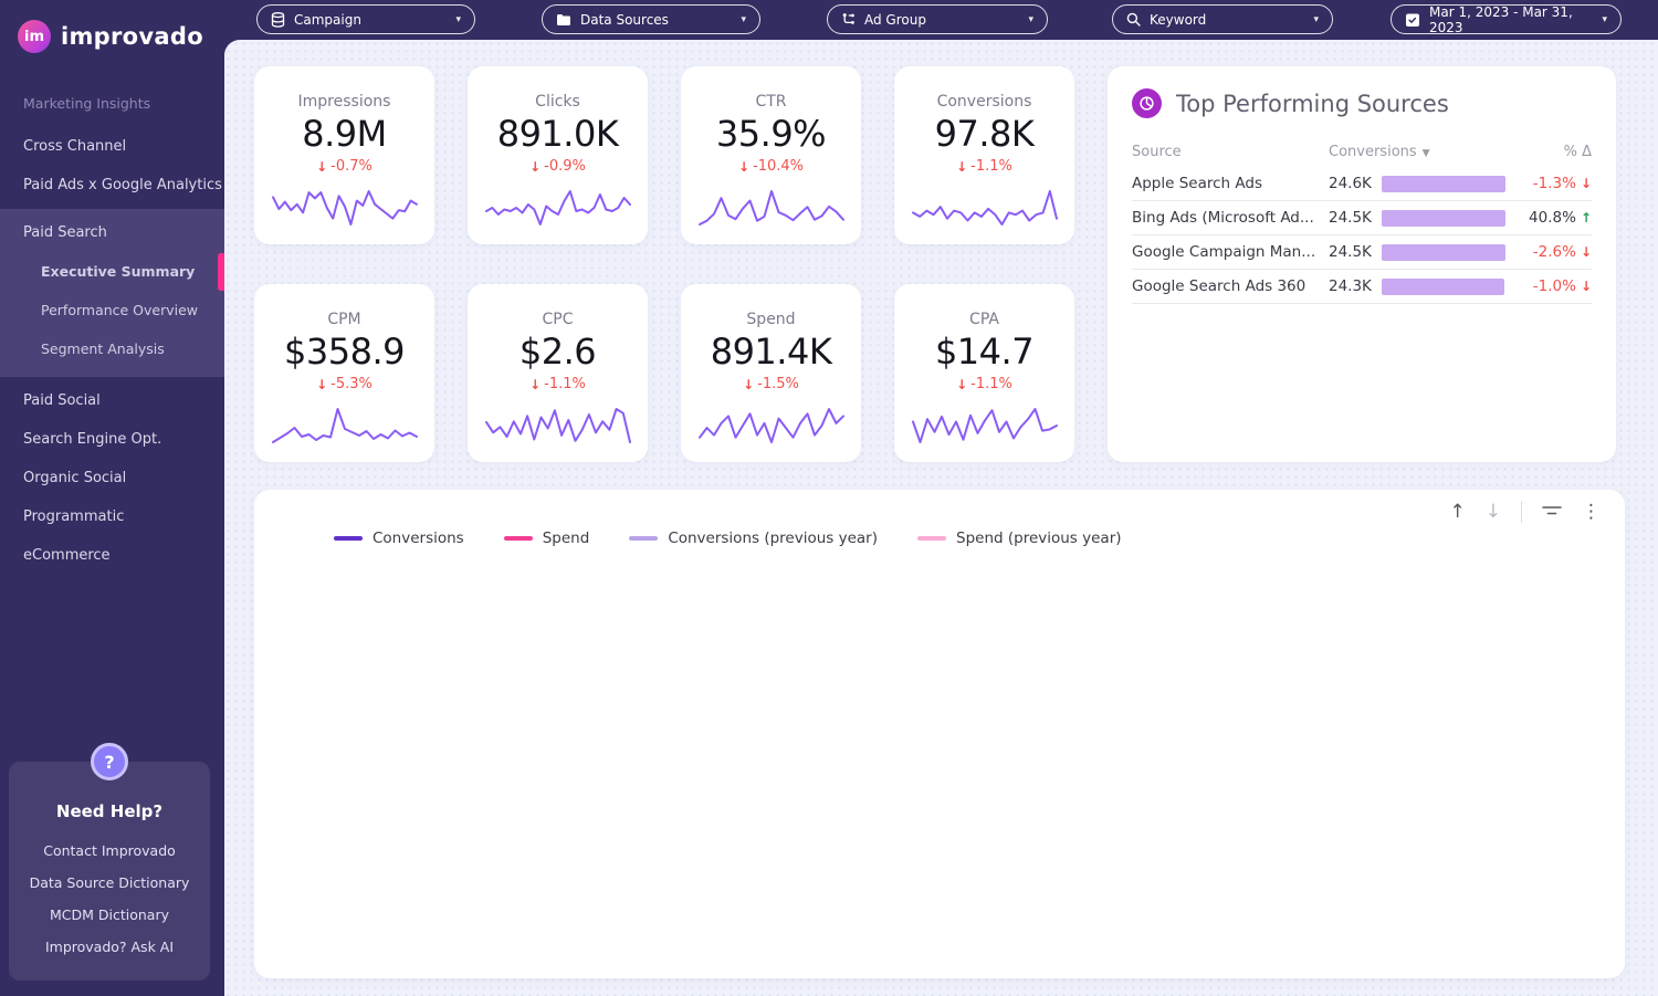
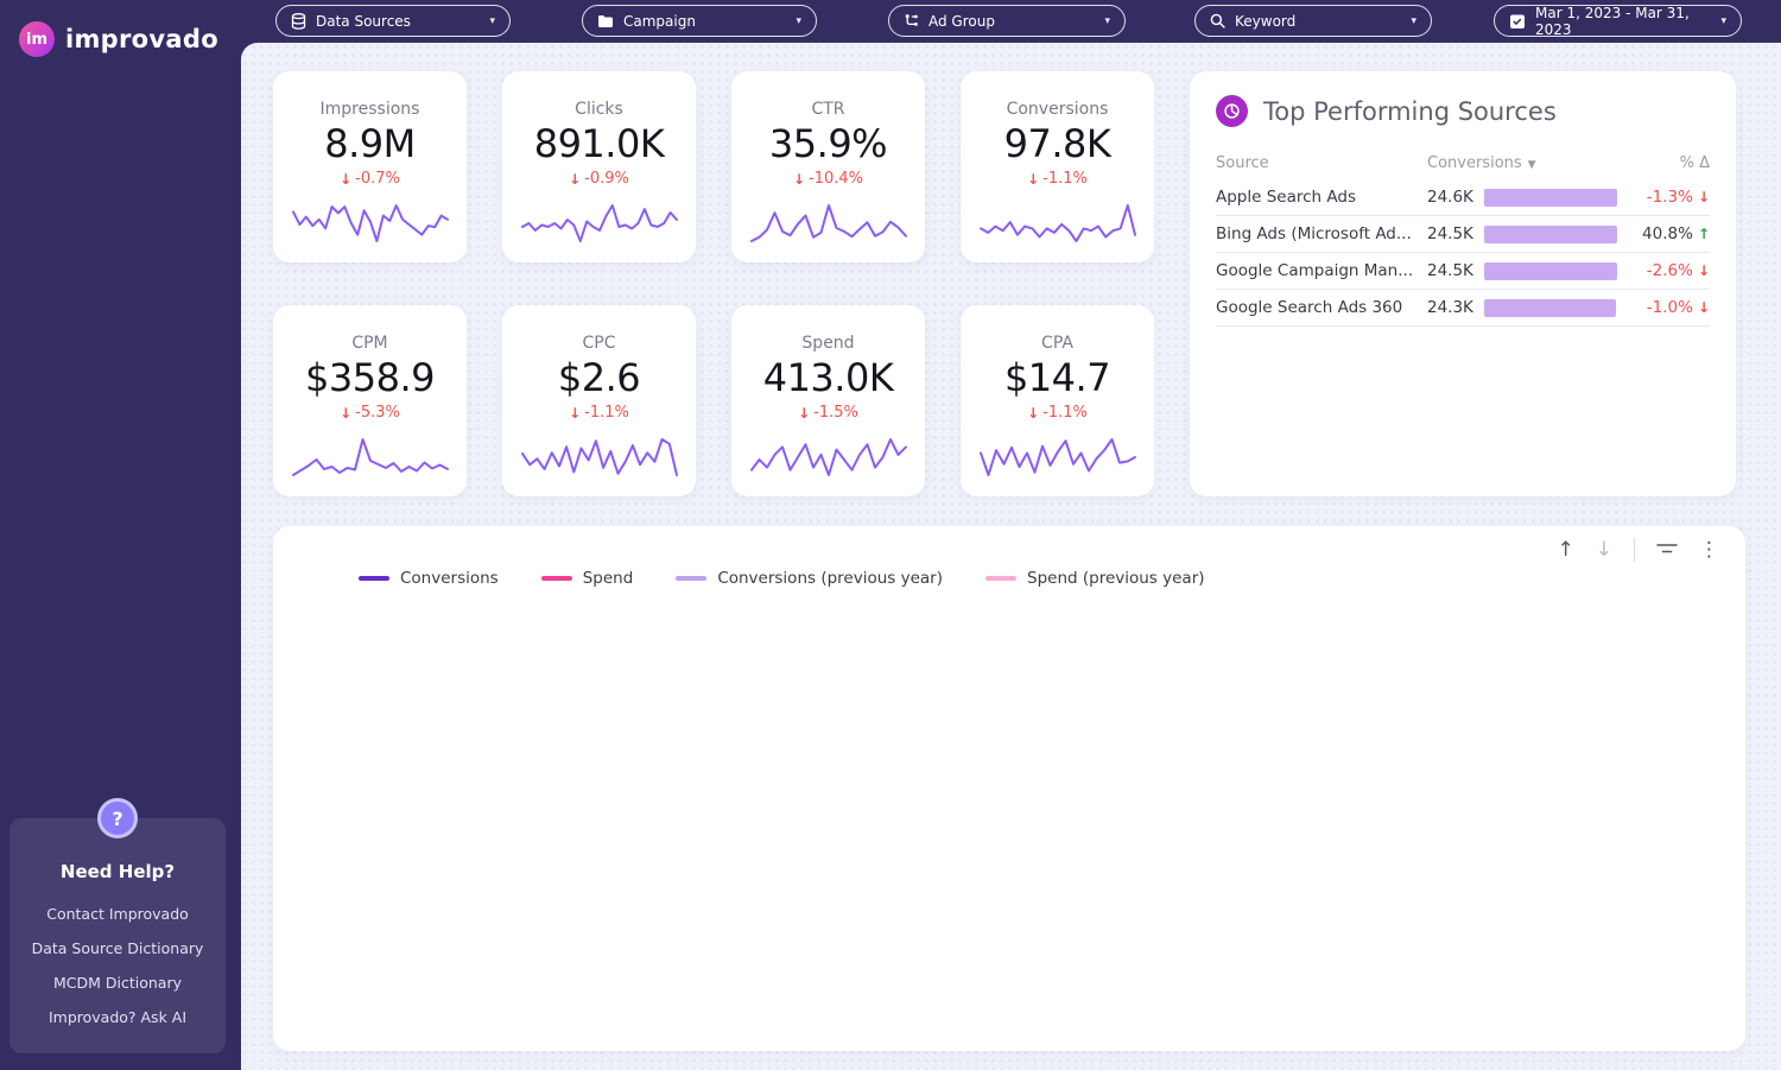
- Campaign
+ Data Sources
  ▾
- Data Sources
+ Campaign
  ▾
  Ad Group
  ▾
  Keyword
  ▾
  Mar 1, 2023 - Mar 31, 2023
  ▾
  im
  improvado
- Marketing Insights
- Cross Channel
- Paid Ads x Google Analytics
- Paid Search
- Executive Summary
- Performance Overview
- Segment Analysis
- Paid Social
- Search Engine Opt.
- Organic Social
- Programmatic
- eCommerce
  ?
  Need Help?
  Contact Improvado
  Data Source Dictionary
  MCDM Dictionary
  Improvado? Ask AI
  Impressions
  8.9M
  ↓
  -0.7%
  Clicks
  891.0K
  ↓
  -0.9%
  CTR
  35.9%
  ↓
  -10.4%
  Conversions
  97.8K
  ↓
  -1.1%
  CPM
  $358.9
  ↓
  -5.3%
  CPC
  $2.6
  ↓
  -1.1%
  Spend
- 891.4K
+ 413.0K
  ↓
  -1.5%
  CPA
  $14.7
  ↓
  -1.1%
  Top Performing Sources
  Source
  Conversions ▼
  % Δ
  Apple Search Ads
  24.6K
  -1.3%
  ↓
  Bing Ads (Microsoft Ad...
  24.5K
  40.8%
  ↑
  Google Campaign Man...
  24.5K
  -2.6%
  ↓
  Google Search Ads 360
  24.3K
  -1.0%
  ↓
  ↑
  ↓
  ⋮
  Conversions
  Spend
  Conversions (previous year)
  Spend (previous year)
